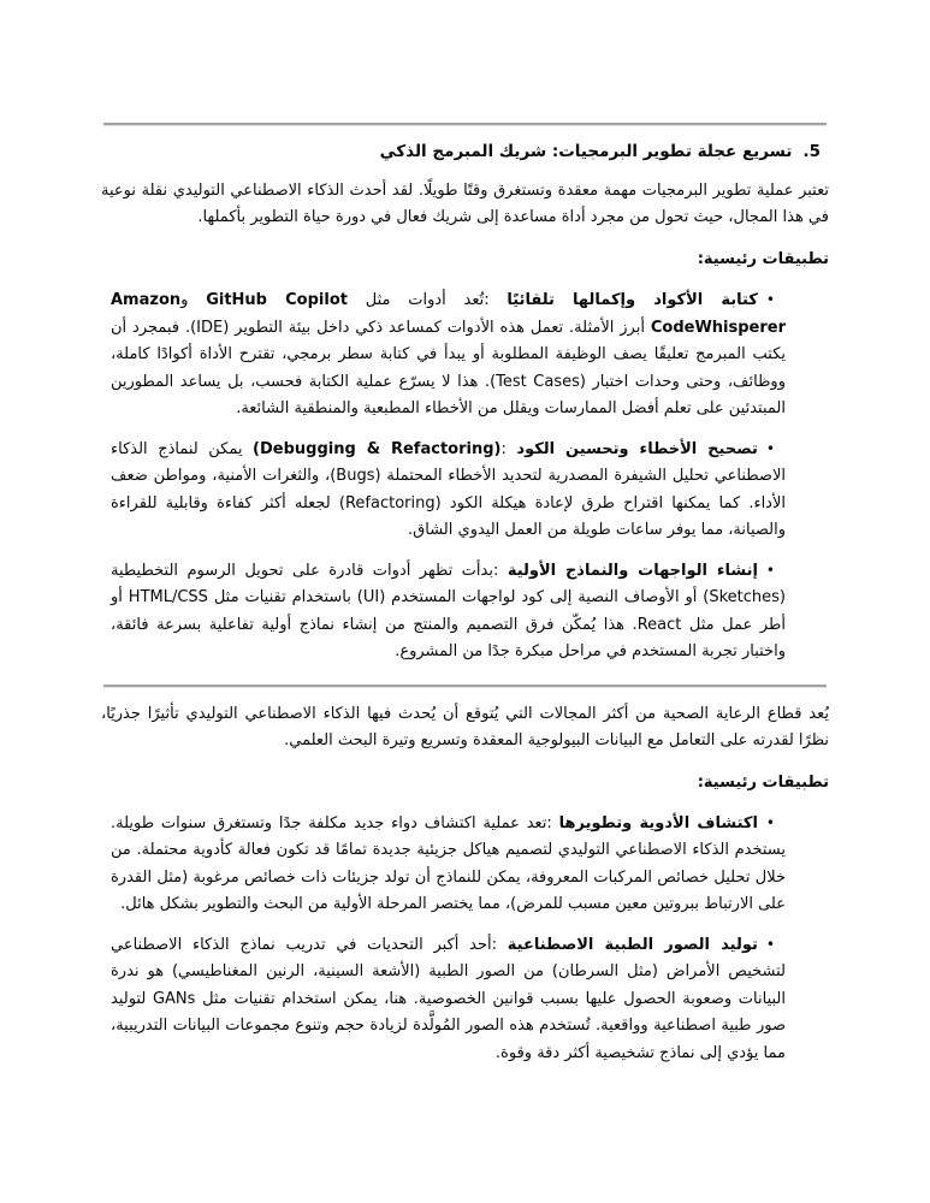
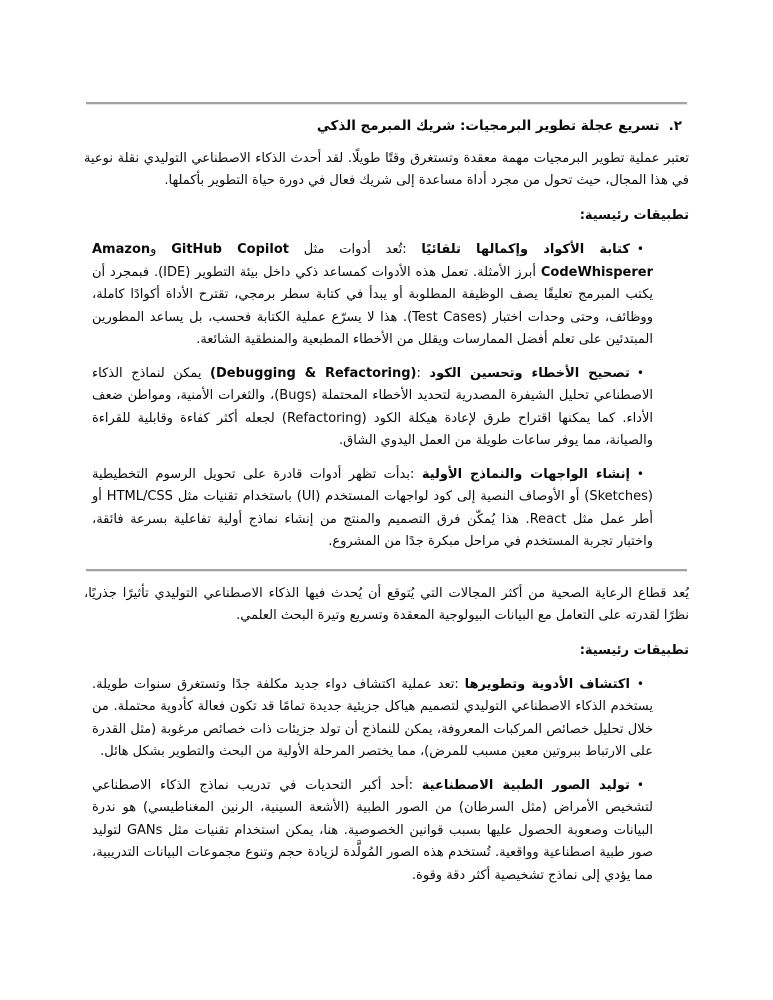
- 5.تسريع عجلة تطوير البرمجيات: شريك المبرمج الذكي
+ ٢.تسريع عجلة تطوير البرمجيات: شريك المبرمج الذكي
  تعتبر عملية تطوير البرمجيات مهمة معقدة وتستغرق وقتًا طويلًا. لقد أحدث الذكاء الاصطناعي التوليدي نقلة نوعية في هذا المجال، حيث تحول من مجرد أداة مساعدة إلى شريك فعال في دورة حياة التطوير بأكملها.
  تطبيقات رئيسية:
  •كتابة الأكواد وإكمالها تلقائيًا :تُعد أدوات مثل GitHub Copilot وAmazon CodeWhisperer أبرز الأمثلة. تعمل هذه الأدوات كمساعد ذكي داخل بيئة التطوير (IDE). فبمجرد أن يكتب المبرمج تعليقًا يصف الوظيفة المطلوبة أو يبدأ في كتابة سطر برمجي، تقترح الأداة أكوادًا كاملة، ووظائف، وحتى وحدات اختبار (Test Cases). هذا لا يسرّع عملية الكتابة فحسب، بل يساعد المطورين المبتدئين على تعلم أفضل الممارسات ويقلل من الأخطاء المطبعية والمنطقية الشائعة.
  •تصحيح الأخطاء وتحسين الكود :(Debugging & Refactoring) يمكن لنماذج الذكاء الاصطناعي تحليل الشيفرة المصدرية لتحديد الأخطاء المحتملة (Bugs)، والثغرات الأمنية، ومواطن ضعف الأداء. كما يمكنها اقتراح طرق لإعادة هيكلة الكود (Refactoring) لجعله أكثر كفاءة وقابلية للقراءة والصيانة، مما يوفر ساعات طويلة من العمل اليدوي الشاق.
  •إنشاء الواجهات والنماذج الأولية :بدأت تظهر أدوات قادرة على تحويل الرسوم التخطيطية (Sketches) أو الأوصاف النصية إلى كود لواجهات المستخدم (UI) باستخدام تقنيات مثل HTML/CSS أو أطر عمل مثل React. هذا يُمكّن فرق التصميم والمنتج من إنشاء نماذج أولية تفاعلية بسرعة فائقة، واختبار تجربة المستخدم في مراحل مبكرة جدًا من المشروع.
  يُعد قطاع الرعاية الصحية من أكثر المجالات التي يُتوقع أن يُحدث فيها الذكاء الاصطناعي التوليدي تأثيرًا جذريًا، نظرًا لقدرته على التعامل مع البيانات البيولوجية المعقدة وتسريع وتيرة البحث العلمي.
  تطبيقات رئيسية:
  •اكتشاف الأدوية وتطويرها :تعد عملية اكتشاف دواء جديد مكلفة جدًا وتستغرق سنوات طويلة. يستخدم الذكاء الاصطناعي التوليدي لتصميم هياكل جزيئية جديدة تمامًا قد تكون فعالة كأدوية محتملة. من خلال تحليل خصائص المركبات المعروفة، يمكن للنماذج أن تولد جزيئات ذات خصائص مرغوبة (مثل القدرة على الارتباط ببروتين معين مسبب للمرض)، مما يختصر المرحلة الأولية من البحث والتطوير بشكل هائل.
  •توليد الصور الطبية الاصطناعية :أحد أكبر التحديات في تدريب نماذج الذكاء الاصطناعي لتشخيص الأمراض (مثل السرطان) من الصور الطبية (الأشعة السينية، الرنين المغناطيسي) هو ندرة البيانات وصعوبة الحصول عليها بسبب قوانين الخصوصية. هنا، يمكن استخدام تقنيات مثل GANs لتوليد صور طبية اصطناعية وواقعية. تُستخدم هذه الصور المُولَّدة لزيادة حجم وتنوع مجموعات البيانات التدريبية، مما يؤدي إلى نماذج تشخيصية أكثر دقة وقوة.
